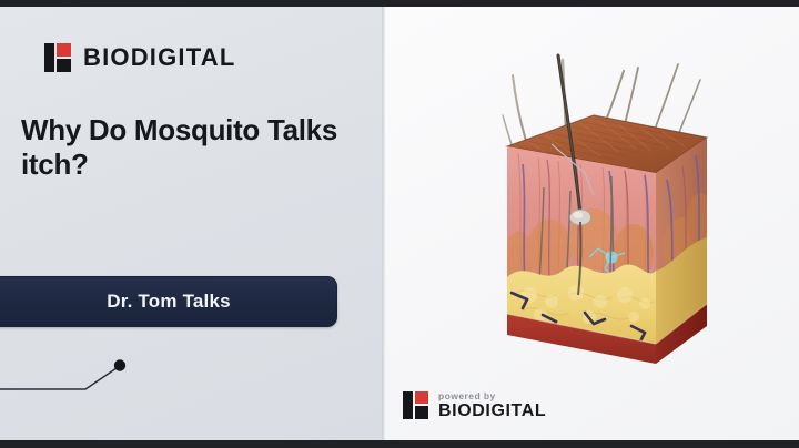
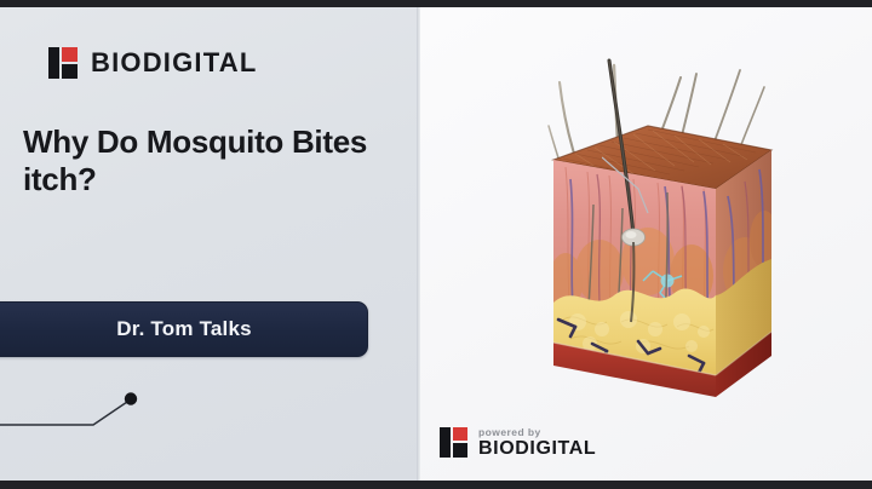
  BIODIGITAL
- Why Do Mosquito Talks itch?
+ Why Do Mosquito Bites itch?
  Dr. Tom Talks
  powered by
  BIODIGITAL
